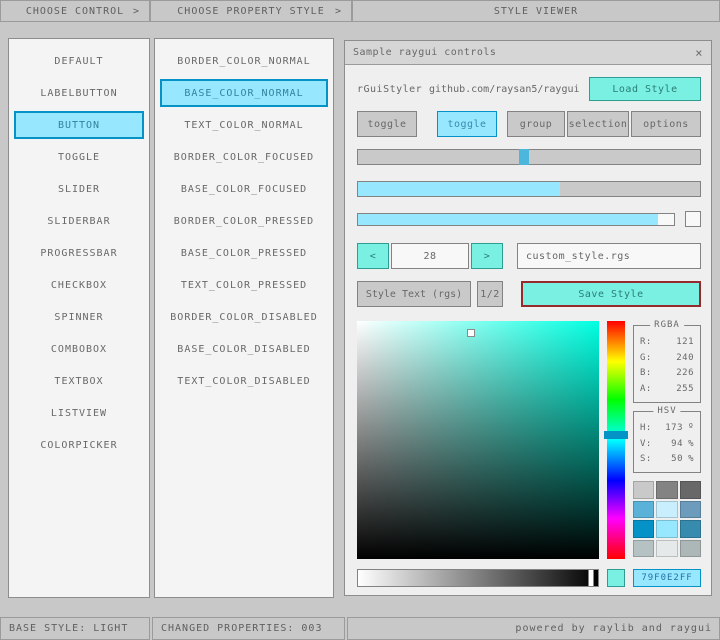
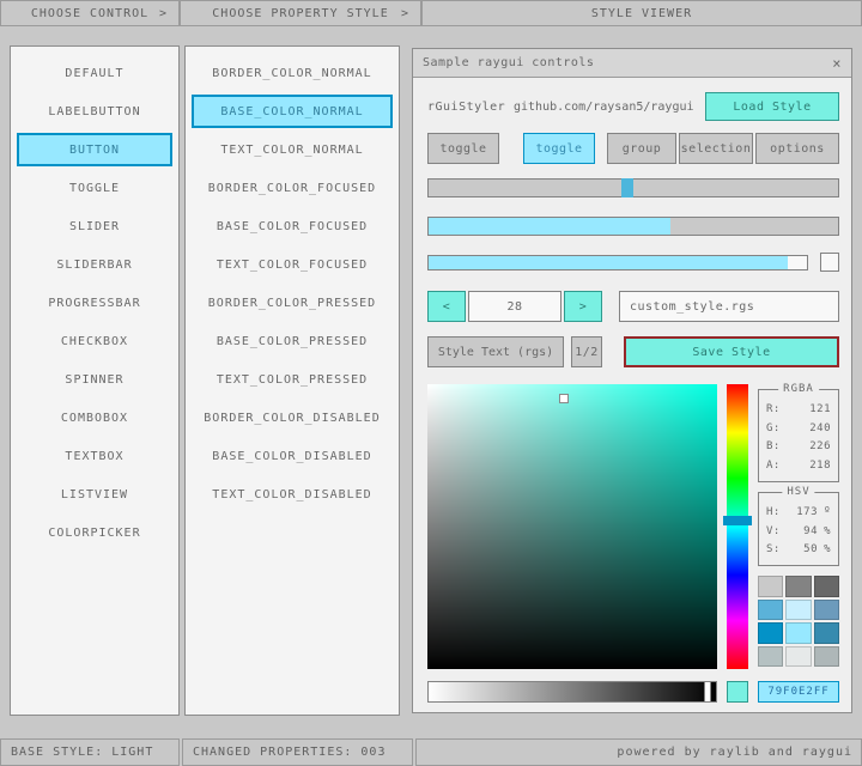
  CHOOSE CONTROL
  >
  CHOOSE PROPERTY STYLE
  >
  STYLE VIEWER
  DEFAULT
  LABELBUTTON
  BUTTON
  TOGGLE
  SLIDER
  SLIDERBAR
  PROGRESSBAR
  CHECKBOX
  SPINNER
  COMBOBOX
  TEXTBOX
  LISTVIEW
  COLORPICKER
  BORDER_COLOR_NORMAL
  BASE_COLOR_NORMAL
  TEXT_COLOR_NORMAL
  BORDER_COLOR_FOCUSED
  BASE_COLOR_FOCUSED
+ TEXT_COLOR_FOCUSED
  BORDER_COLOR_PRESSED
  BASE_COLOR_PRESSED
  TEXT_COLOR_PRESSED
  BORDER_COLOR_DISABLED
  BASE_COLOR_DISABLED
  TEXT_COLOR_DISABLED
  Sample raygui controls
  ×
  rGuiStyler
  github.com/raysan5/raygui
  Load Style
  toggle
  toggle
  group
  selection
  options
  <
  28
  >
  custom_style.rgs
  Style Text (rgs)
  1/2
  Save Style
  RGBA
  R:
  121
  G:
  240
  B:
  226
  A:
- 255
+ 218
  HSV
  H:
  173
  º
  V:
  94
  %
  S:
  50
  %
  79F0E2FF
  BASE STYLE: LIGHT
  CHANGED PROPERTIES: 003
  powered by raylib and raygui
